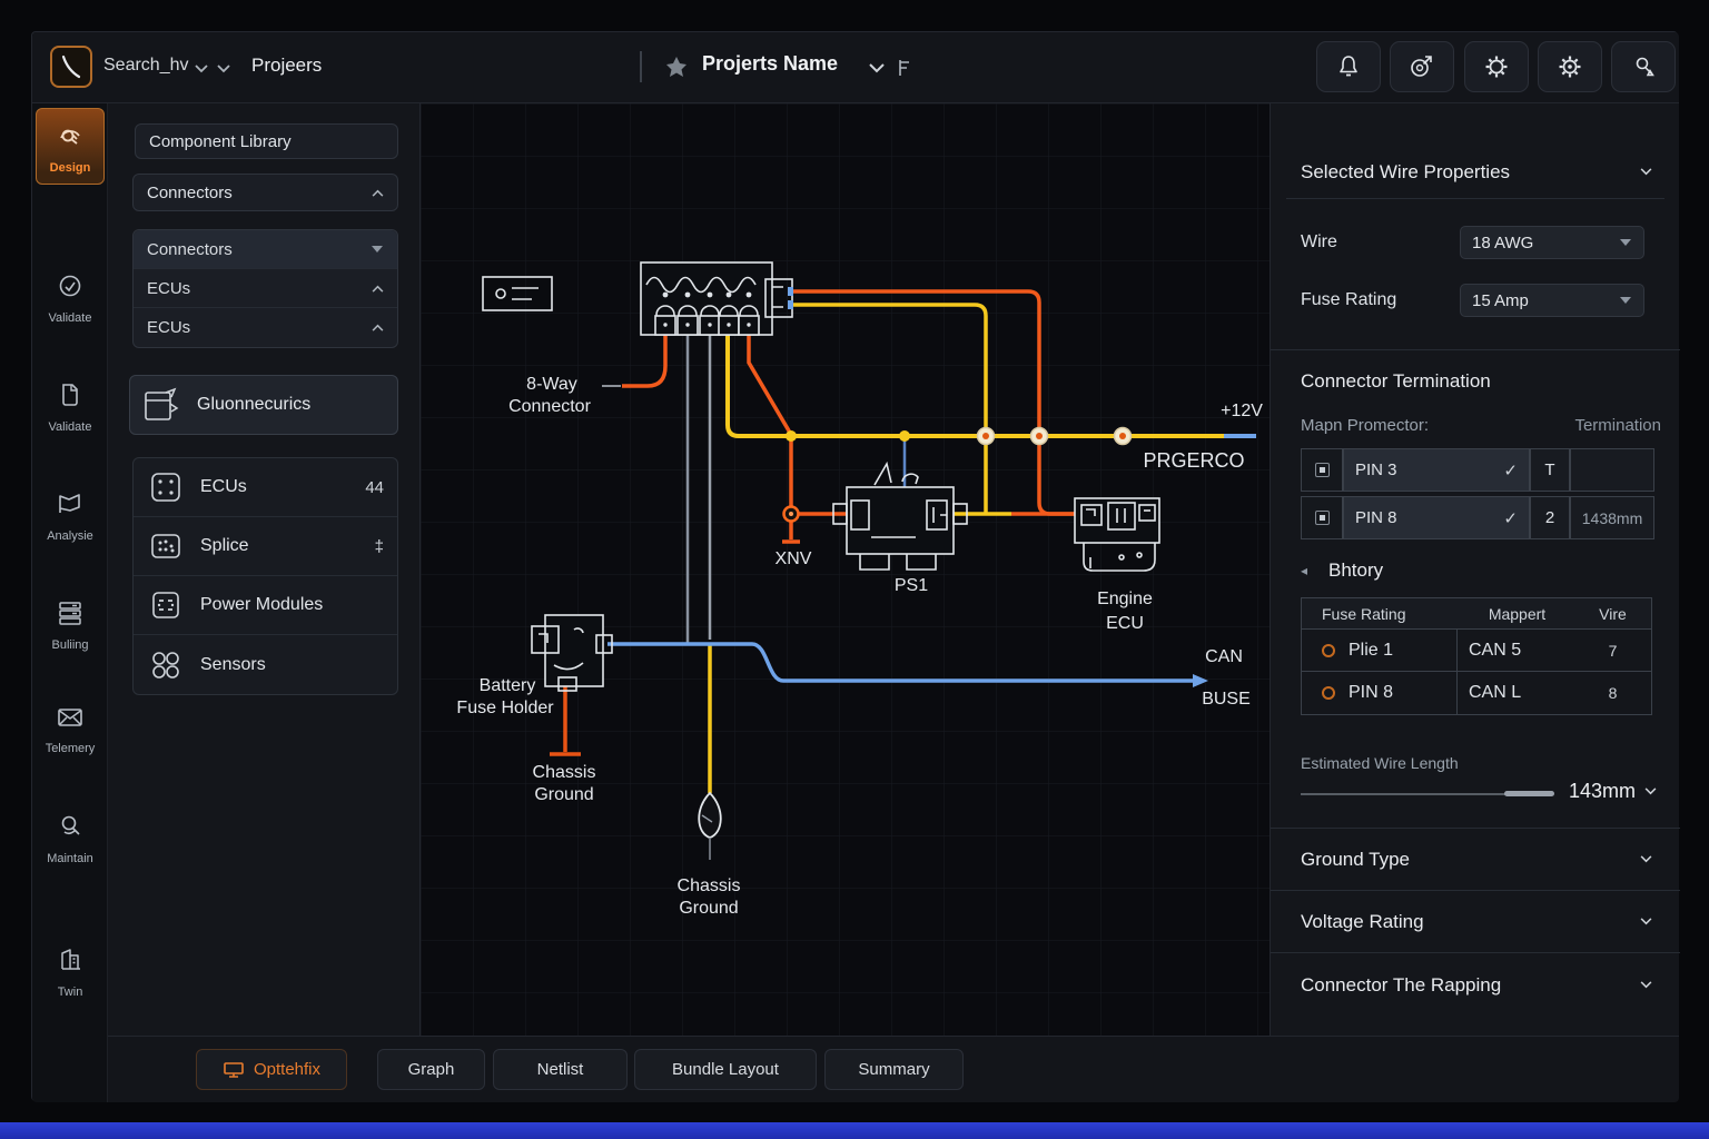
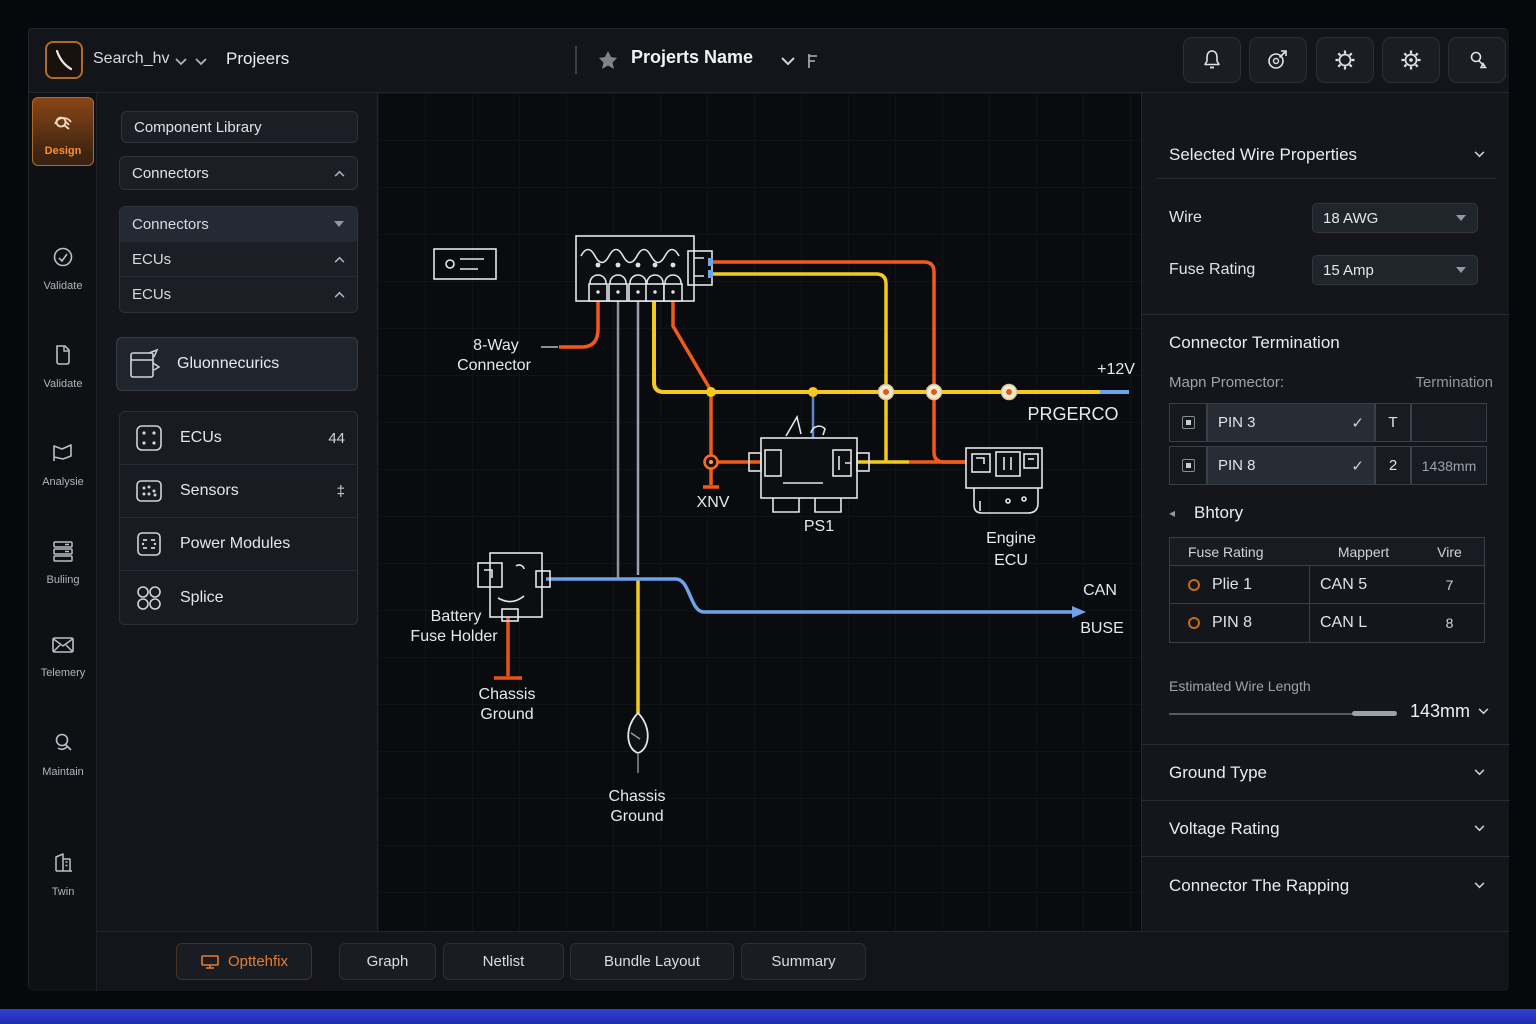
  Search_hv
  Projeers
  Projerts Name
  Design
  Validate
  Validate
  Analysie
  Buliing
  Telemery
  Maintain
  Twin
  Component Library
  Connectors
  Connectors
  ECUs
  ECUs
  Gluonnecurics
  ECUs
  44
- Splice
+ Sensors
  ‡
  Power Modules
- Sensors
+ Splice
  8-Way
  Connector
  Battery
  Fuse Holder
  Chassis
  Ground
  Chassis
  Ground
  XNV
  PS1
  Engine
  ECU
  CAN
  BUSE
  +12V
  PRGERCO
  Selected Wire Properties
  Wire
  18 AWG
  Fuse Rating
  15 Amp
  Connector Termination
  Mapn Promector:
  Termination
  PIN 3
  ✓
  T
  PIN 8
  ✓
  2
  1438mm
  ◂
  Bhtory
  Fuse Rating
  Mappert
  Vire
  Plie 1
  CAN 5
  7
  PIN 8
  CAN L
  8
  Estimated Wire Length
  143mm
  Ground Type
  Voltage Rating
  Connector The Rapping
  Opttehfix
  Graph
  Netlist
  Bundle Layout
  Summary
